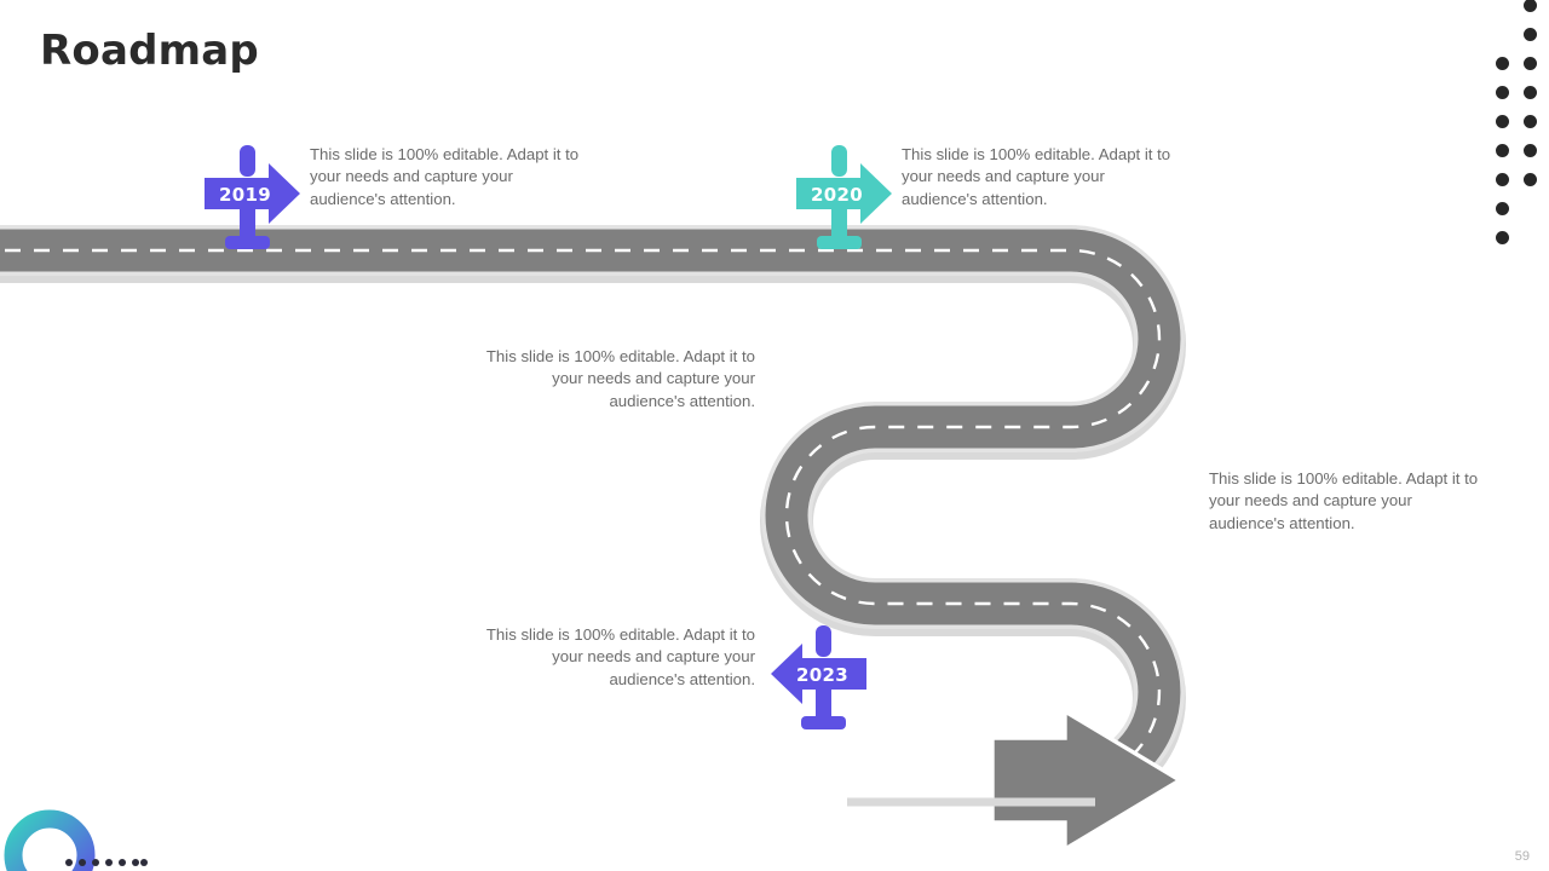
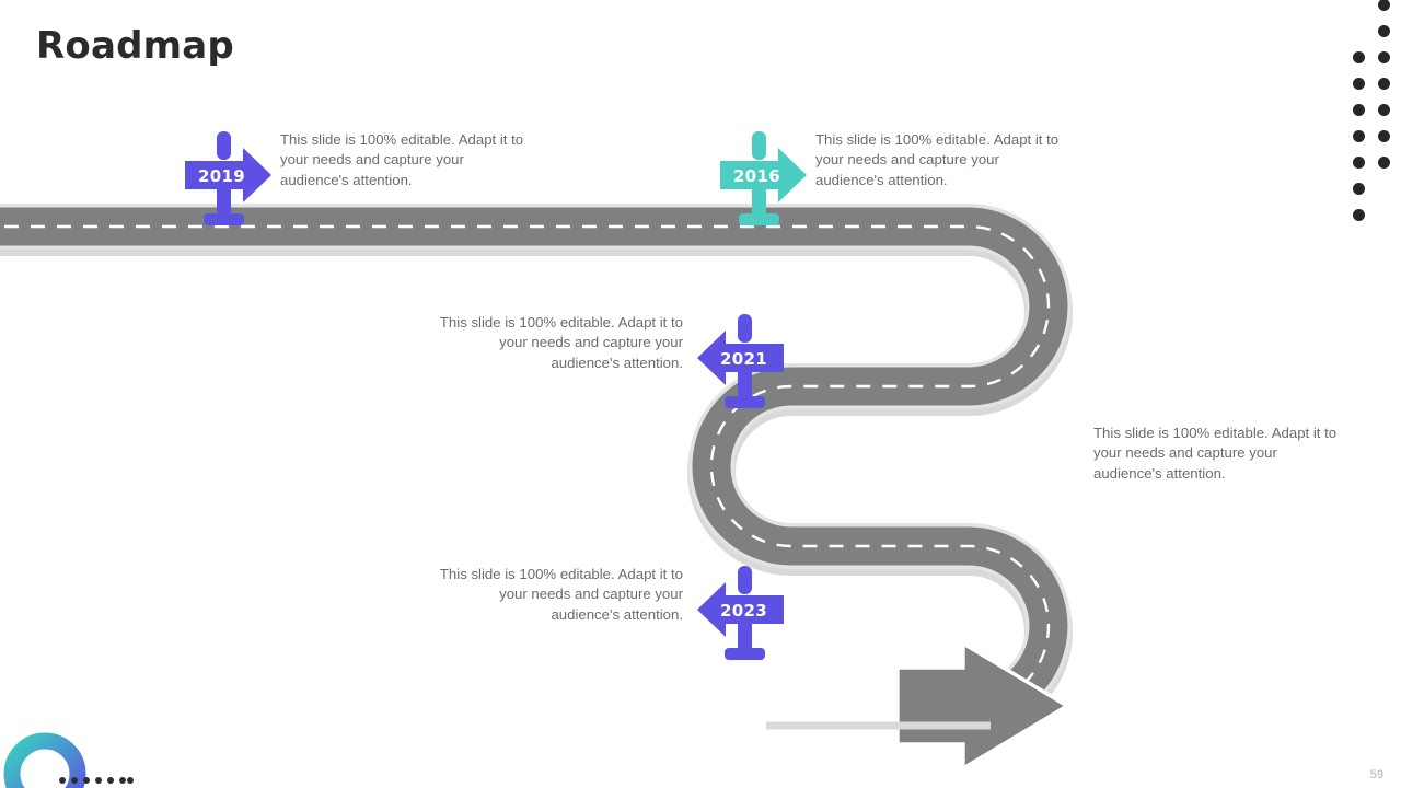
  Roadmap
  2019
  This slide is 100% editable. Adapt it to your needs and capture your audience's attention.
- 2020
+ 2016
  This slide is 100% editable. Adapt it to your needs and capture your audience's attention.
+ 2021
  This slide is 100% editable. Adapt it to your needs and capture your audience's attention.
  This slide is 100% editable. Adapt it to your needs and capture your audience's attention.
  2023
  This slide is 100% editable. Adapt it to your needs and capture your audience's attention.
  59
